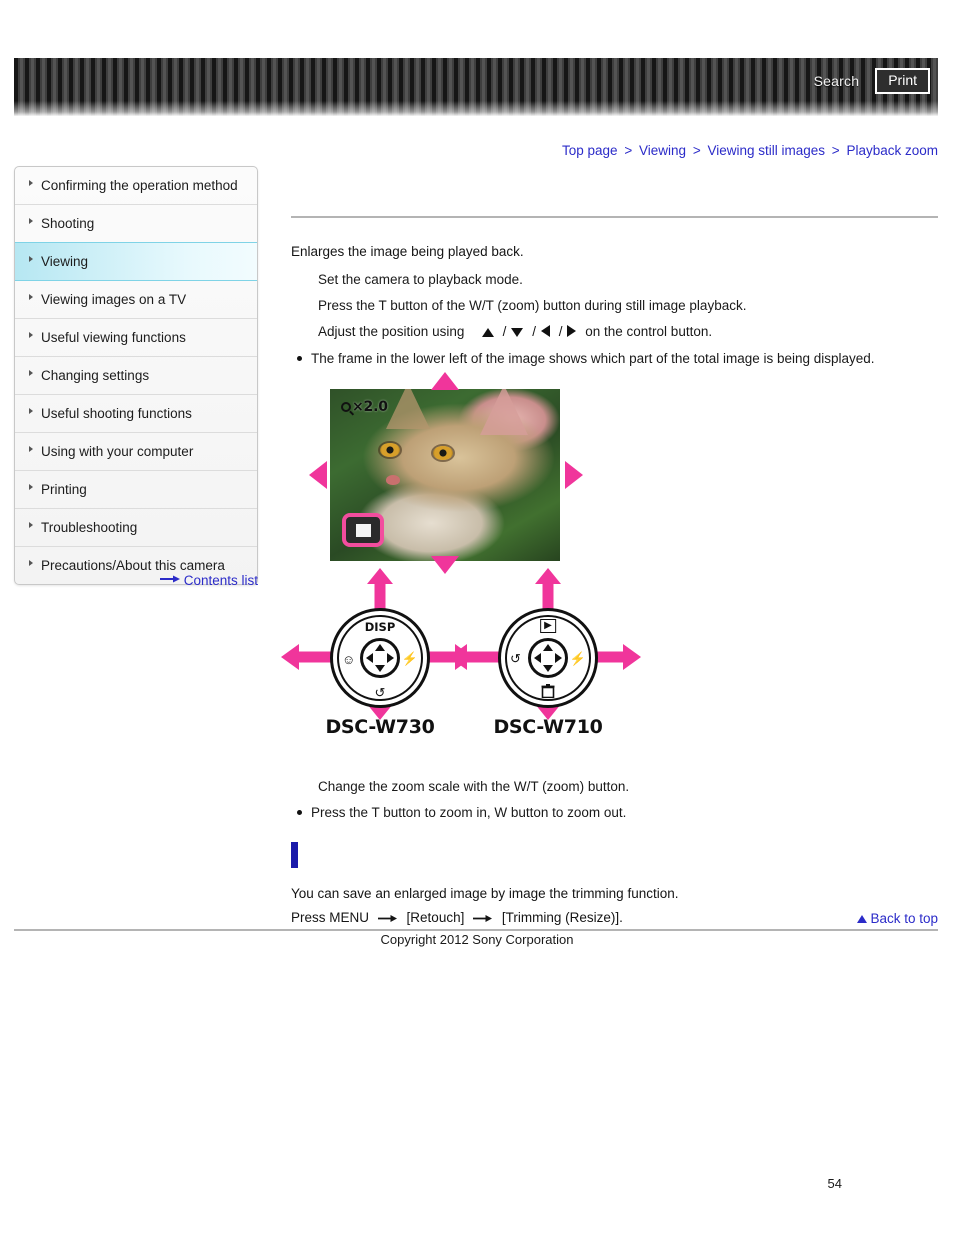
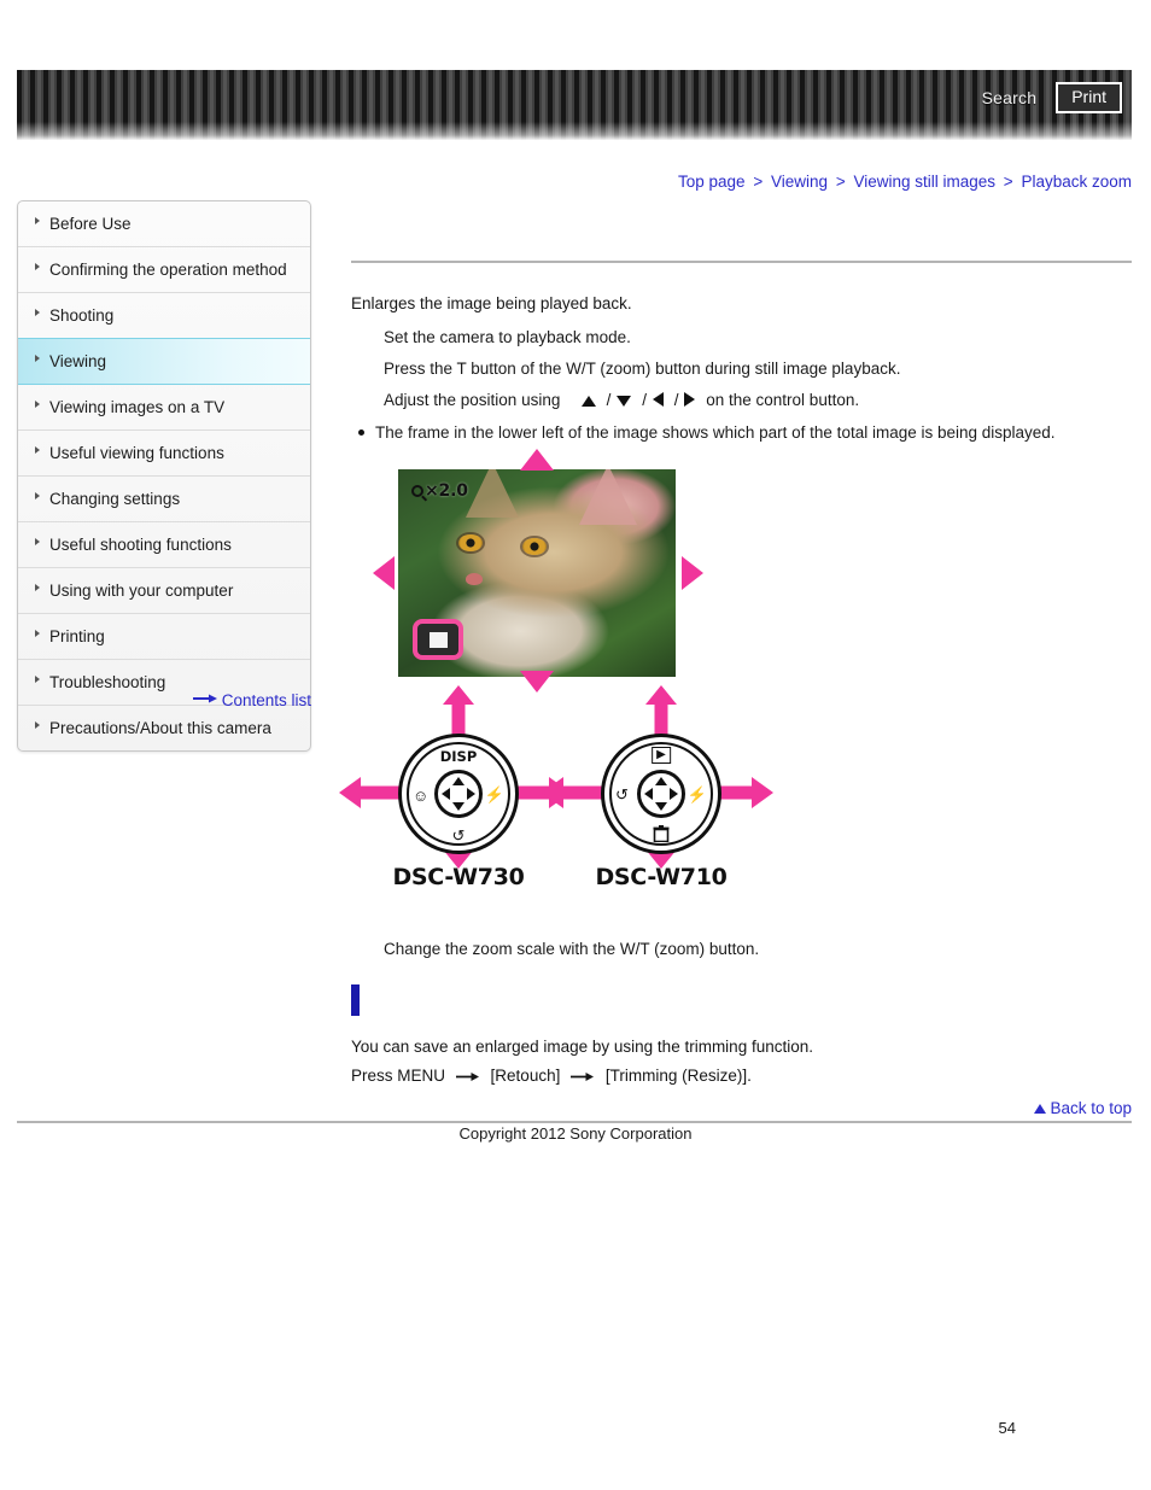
  Search
  Print
  Top page > Viewing > Viewing still images > Playback zoom
+ Before Use
  Confirming the operation method
  Shooting
  Viewing
  Viewing images on a TV
  Useful viewing functions
  Changing settings
  Useful shooting functions
  Using with your computer
  Printing
  Troubleshooting
  Precautions/About this camera
  Contents list
  Enlarges the image being played back.
  Set the camera to playback mode.
  Press the T button of the W/T (zoom) button during still image playback.
  Adjust the position using / / / on the control button.
  The frame in the lower left of the image shows which part of the total image is being displayed.
  ×2.0
  DISP
  ☺
  ⚡
  ↺
  DSC-W730
  ▶
  ↺
  ⚡
  DSC-W710
  Change the zoom scale with the W/T (zoom) button.
- Press the T button to zoom in, W button to zoom out.
- You can save an enlarged image by image the trimming function.
+ You can save an enlarged image by using the trimming function.
  Press MENU [Retouch] [Trimming (Resize)].
  Back to top
  Copyright 2012 Sony Corporation
  54
